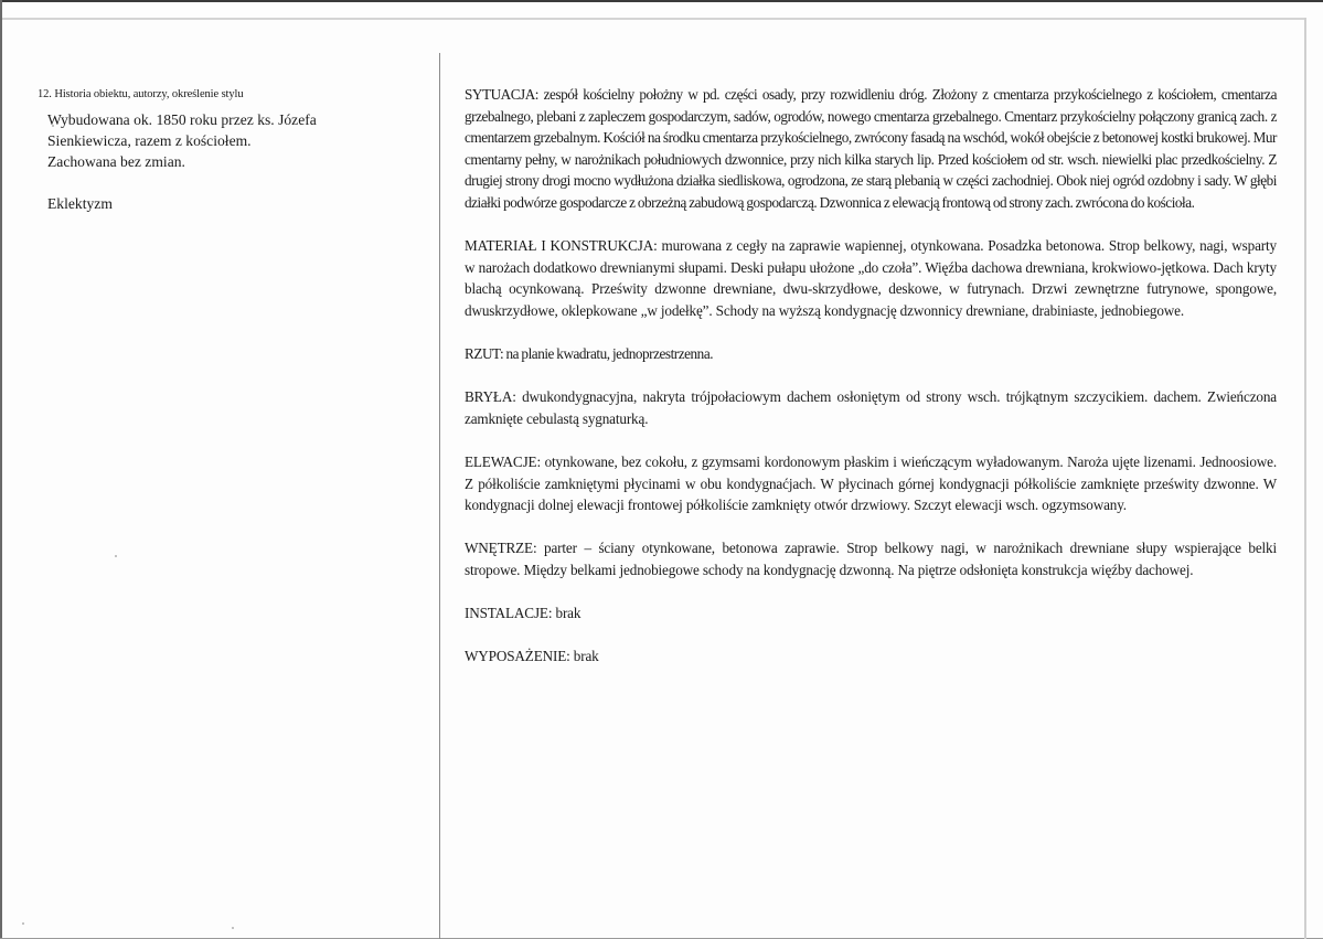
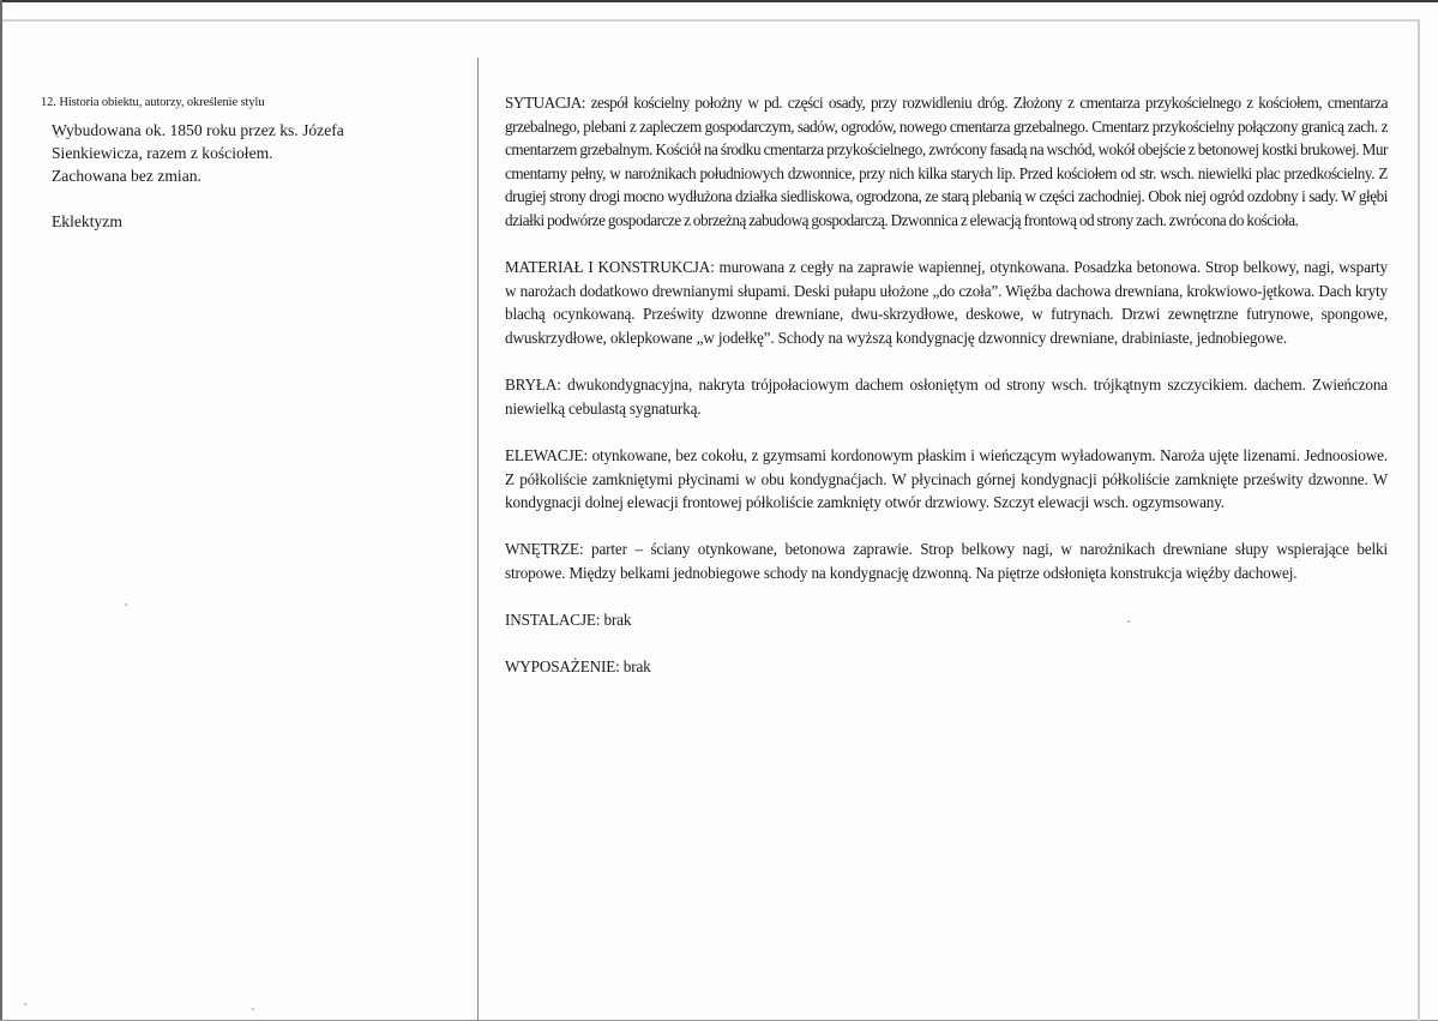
  12. Historia obiektu, autorzy, określenie stylu
  Wybudowana ok. 1850 roku przez ks. Józefa
  Sienkiewicza, razem z kościołem.
  Zachowana bez zmian.
  Eklektyzm
  SYTUACJA: zespół kościelny położny w pd. części osady, przy rozwidleniu dróg. Złożony z cmentarza przykościelnego z kościołem, cmentarza grzebalnego, plebani z zapleczem gospodarczym, sadów, ogrodów, nowego cmentarza grzebalnego. Cmentarz przykościelny połączony granicą zach. z cmentarzem grzebalnym. Kościół na środku cmentarza przykościelnego, zwrócony fasadą na wschód, wokół obejście z betonowej kostki brukowej. Mur cmentarny pełny, w narożnikach południowych dzwonnice, przy nich kilka starych lip. Przed kościołem od str. wsch. niewielki plac przedkościelny. Z drugiej strony drogi mocno wydłużona działka siedliskowa, ogrodzona, ze starą plebanią w części zachodniej. Obok niej ogród ozdobny i sady. W głębi działki podwórze gospodarcze z obrzeżną zabudową gospodarczą. Dzwonnica z elewacją frontową od strony zach. zwrócona do kościoła.
  MATERIAŁ I KONSTRUKCJA: murowana z cegły na zaprawie wapiennej, otynkowana. Posadzka betonowa. Strop belkowy, nagi, wsparty w narożach dodatkowo drewnianymi słupami. Deski pułapu ułożone „do czoła”. Więźba dachowa drewniana, krokwiowo-jętkowa. Dach kryty blachą ocynkowaną. Prześwity dzwonne drewniane, dwu-skrzydłowe, deskowe, w futrynach. Drzwi zewnętrzne futrynowe, spongowe, dwuskrzydłowe, oklepkowane „w jodełkę”. Schody na wyższą kondygnację dzwonnicy drewniane, drabiniaste, jednobiegowe.
- RZUT: na planie kwadratu, jednoprzestrzenna.
- BRYŁA: dwukondygnacyjna, nakryta trójpołaciowym dachem osłoniętym od strony wsch. trójkątnym szczycikiem. dachem. Zwieńczona zamknięte cebulastą sygnaturką.
+ BRYŁA: dwukondygnacyjna, nakryta trójpołaciowym dachem osłoniętym od strony wsch. trójkątnym szczycikiem. dachem. Zwieńczona niewielką cebulastą sygnaturką.
  ELEWACJE: otynkowane, bez cokołu, z gzymsami kordonowym płaskim i wieńczącym wyładowanym. Naroża ujęte lizenami. Jednoosiowe. Z półkoliście zamkniętymi płycinami w obu kondygnaćjach. W płycinach górnej kondygnacji półkoliście zamknięte prześwity dzwonne. W kondygnacji dolnej elewacji frontowej półkoliście zamknięty otwór drzwiowy. Szczyt elewacji wsch. ogzymsowany.
  WNĘTRZE: parter – ściany otynkowane, betonowa zaprawie. Strop belkowy nagi, w narożnikach drewniane słupy wspierające belki stropowe. Między belkami jednobiegowe schody na kondygnację dzwonną. Na piętrze odsłonięta konstrukcja więźby dachowej.
  INSTALACJE: brak
  WYPOSAŻENIE: brak
